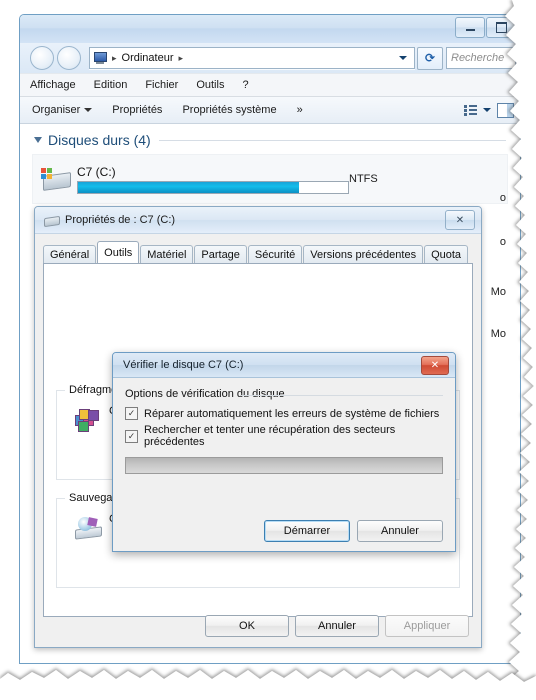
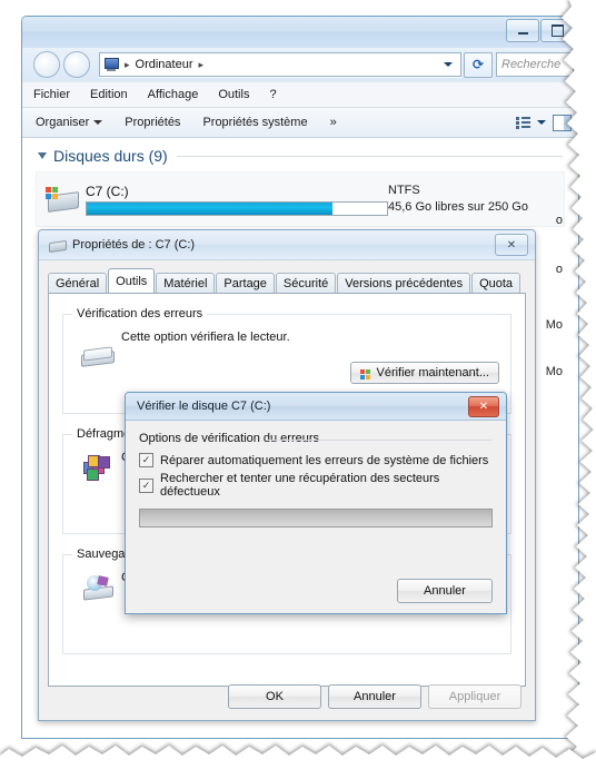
  ▸
  Ordinateur
  ▸
  ⟳
  Recherche
- Affichage
+ Fichier
  Edition
- Fichier
+ Affichage
  Outils
  ?
  Organiser
  Propriétés
  Propriétés système
  »
- Disques durs (4)
+ Disques durs (9)
  C7 (C:)
  NTFS
+ 45,6 Go libres sur 250 Go
  o
  o
  Mo
  Mo
  Propriétés de : C7 (C:)
  ✕
  Général
  Outils
  Matériel
  Partage
  Sécurité
  Versions précédentes
  Quota
+ Vérification des erreurs
+ Cette option vérifiera le lecteur.
+ Vérifier maintenant...
  Défragm
  Sauvega
  OK
  Annuler
  Appliquer
  Vérifier le disque C7 (C:)
  ✕
- Options de vérification du disque
+ Options de vérification du erreurs
  ✓
  Réparer automatiquement les erreurs de système de fichiers
  ✓
- Rechercher et tenter une récupération des secteurs précédentes
+ Rechercher et tenter une récupération des secteurs défectueux
- Démarrer
  Annuler
